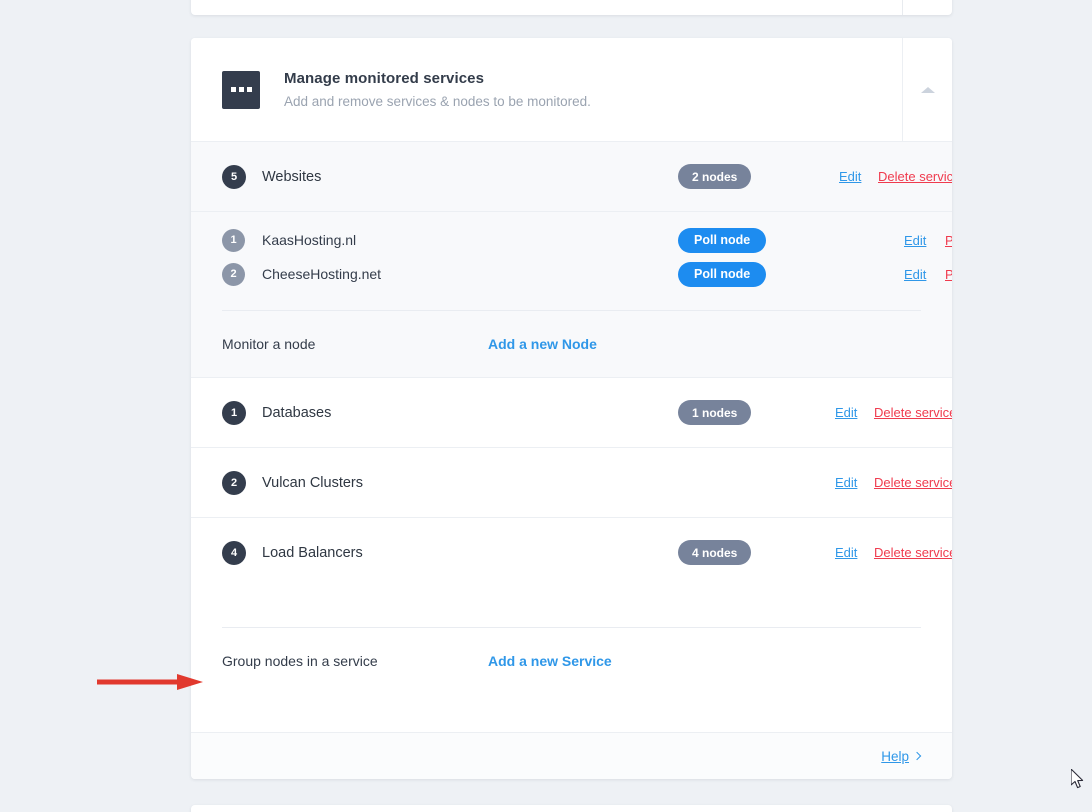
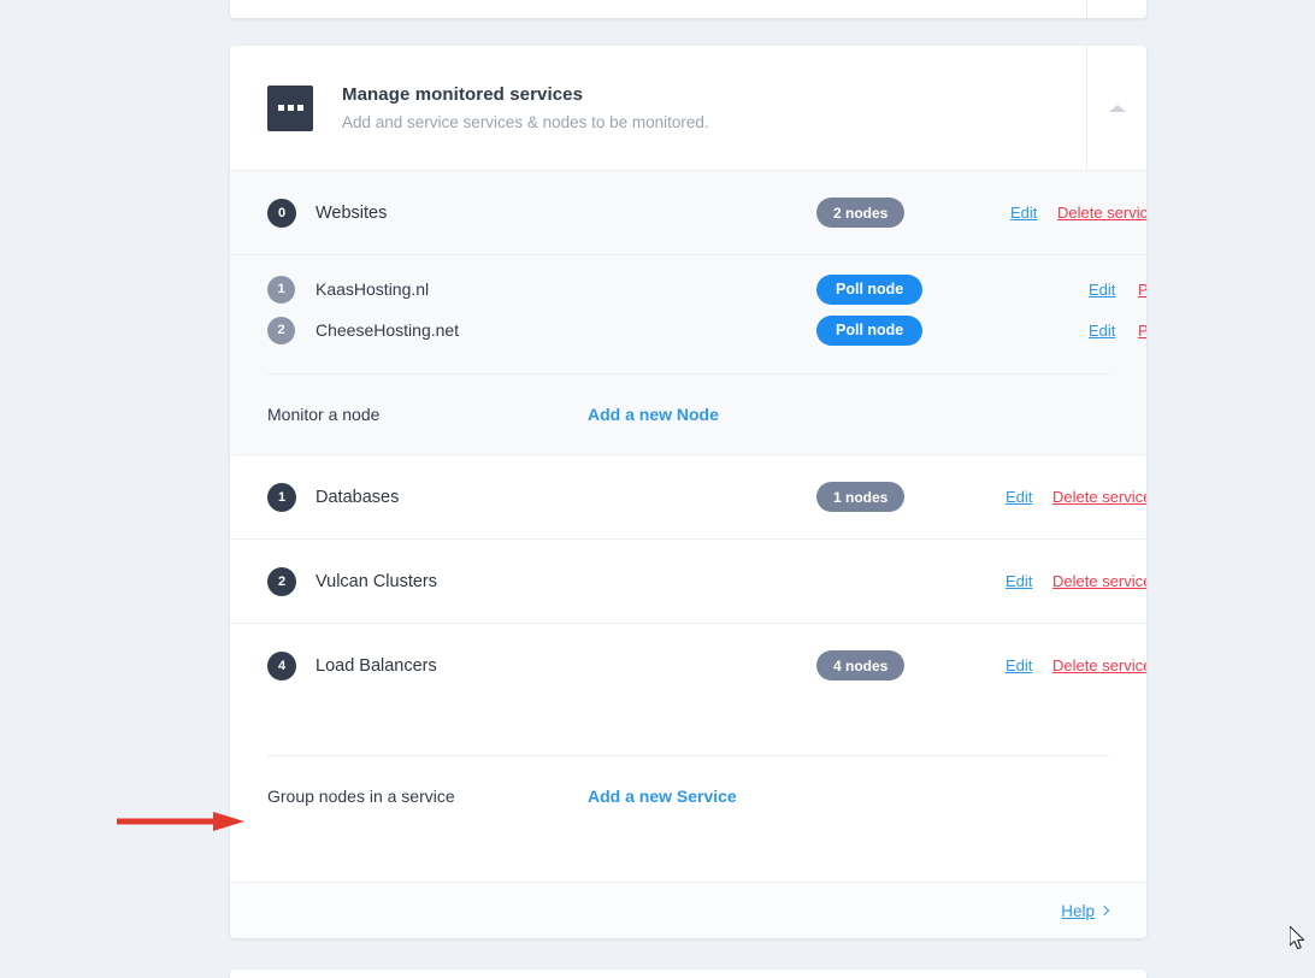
  Manage monitored services
- Add and remove services & nodes to be monitored.
+ Add and service services & nodes to be monitored.
- 5
+ 0
  Websites
  2 nodes
  Edit
  Delete servic
  1
  KaasHosting.nl
  Poll node
  Edit
  2
  CheeseHosting.net
  Poll node
  Edit
  Monitor a node
  Add a new Node
  1
  Databases
  1 nodes
  Edit
  Delete servic
  2
  Vulcan Clusters
  Edit
  Delete servic
  4
  Load Balancers
  4 nodes
  Edit
  Delete servic
  Group nodes in a service
  Add a new Service
  Help
